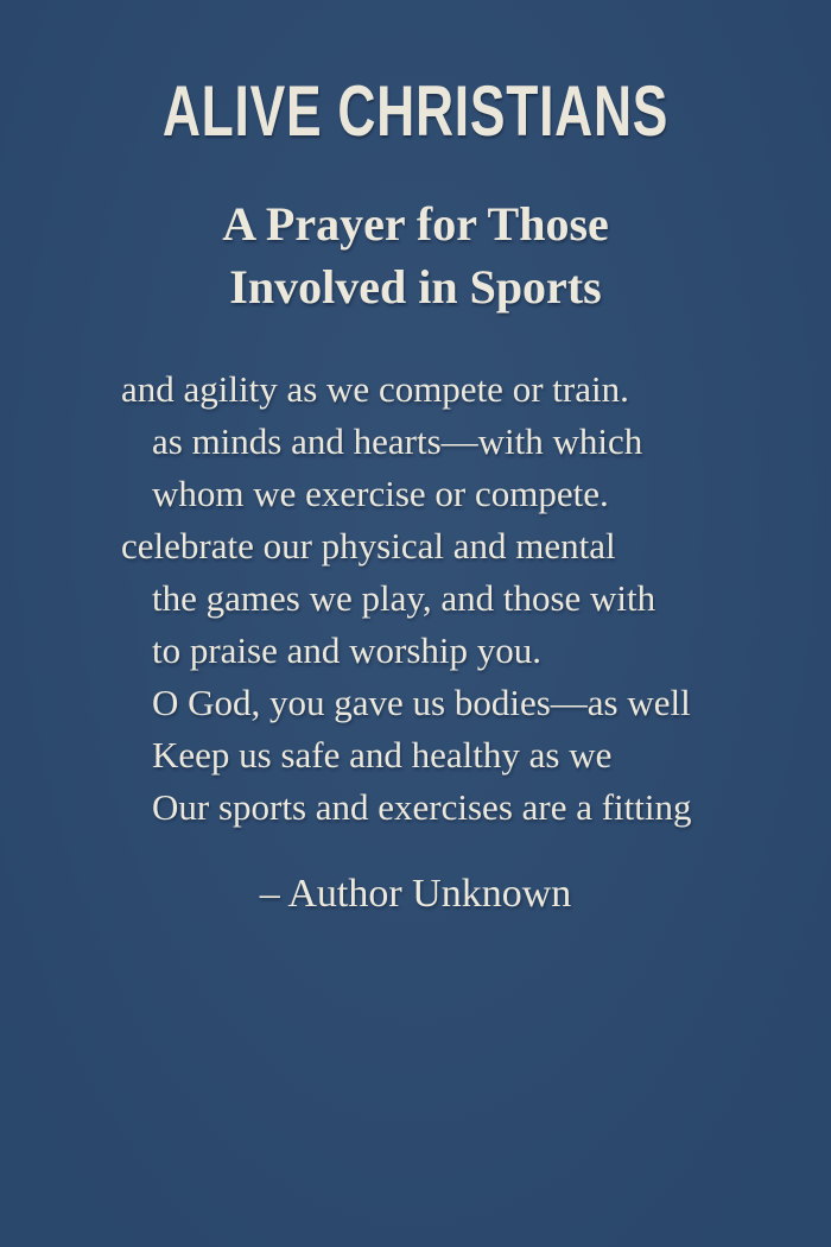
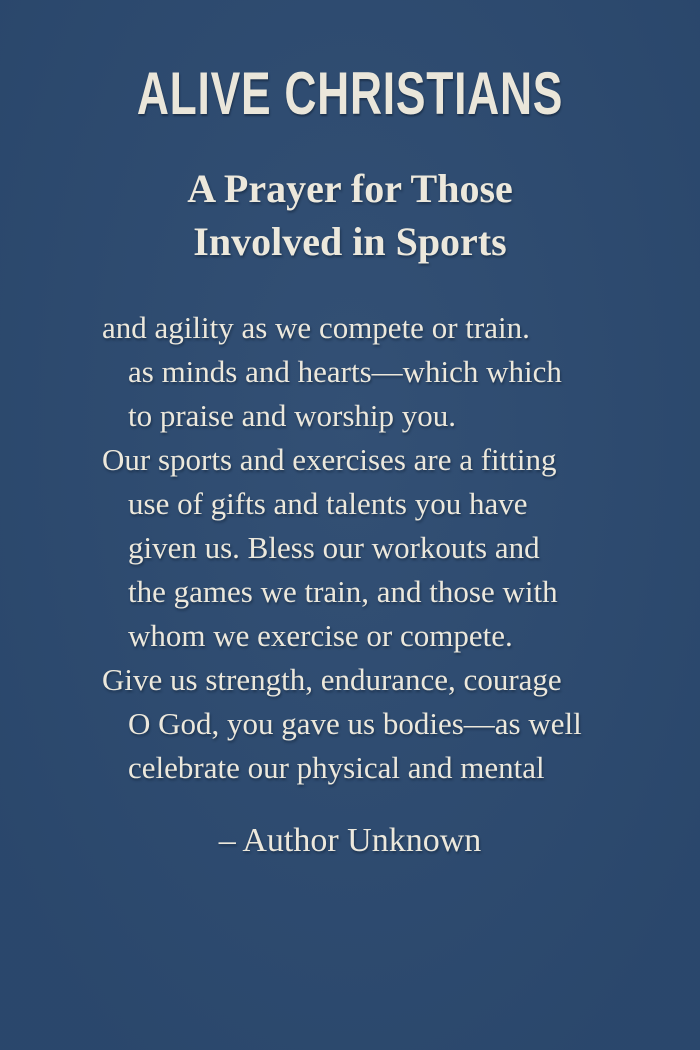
  ALIVE CHRISTIANS
  A Prayer for Those
  Involved in Sports
  and agility as we compete or train.
- as minds and hearts—with which
+ as minds and hearts—which which
- whom we exercise or compete.
+ to praise and worship you.
- celebrate our physical and mental
+ Our sports and exercises are a fitting
+ use of gifts and talents you have
+ given us. Bless our workouts and
- the games we play, and those with
+ the games we train, and those with
- to praise and worship you.
+ whom we exercise or compete.
+ Give us strength, endurance, courage
  O God, you gave us bodies—as well
- Keep us safe and healthy as we
- Our sports and exercises are a fitting
+ celebrate our physical and mental
  – Author Unknown
